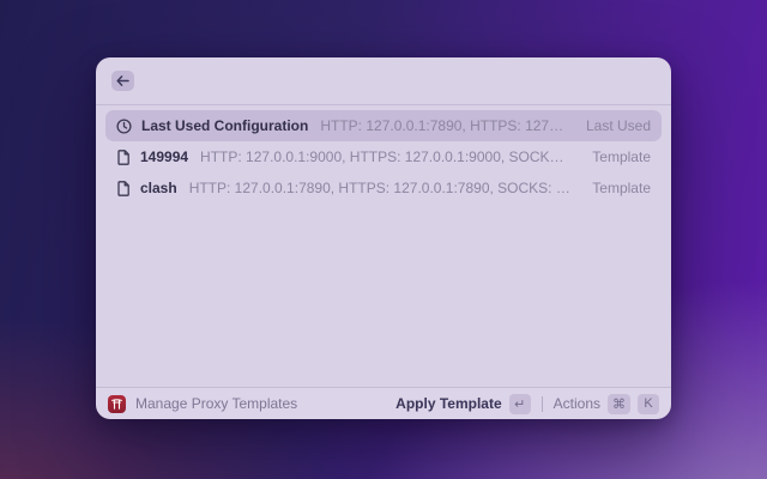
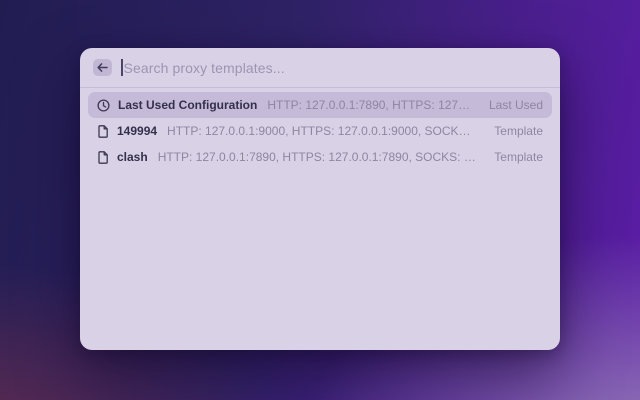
+ Search proxy templates...
  Last Used Configuration
  Last Used
  149994
  HTTP: 127.0.0.1:9000, HTTPS: 127.0.0.1:9000, SOCKS: 1
  Template
  clash
  HTTP: 127.0.0.1:7890, HTTPS: 127.0.0.1:7890, SOCKS: 12
  Template
- Manage Proxy Templates
- Apply Template
- ↵
- Actions
- ⌘
- K
